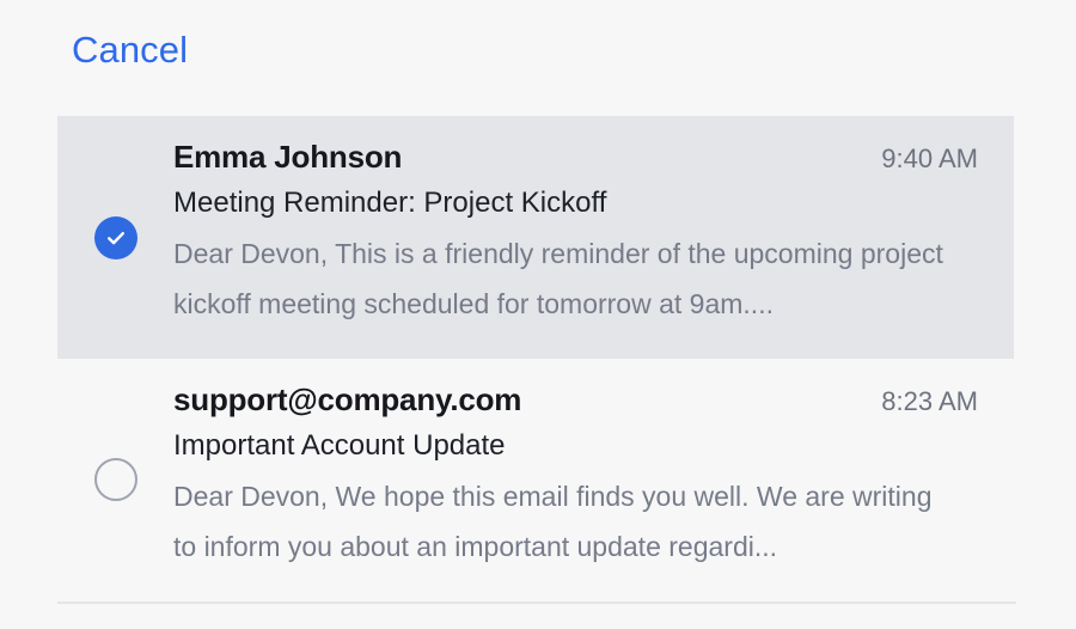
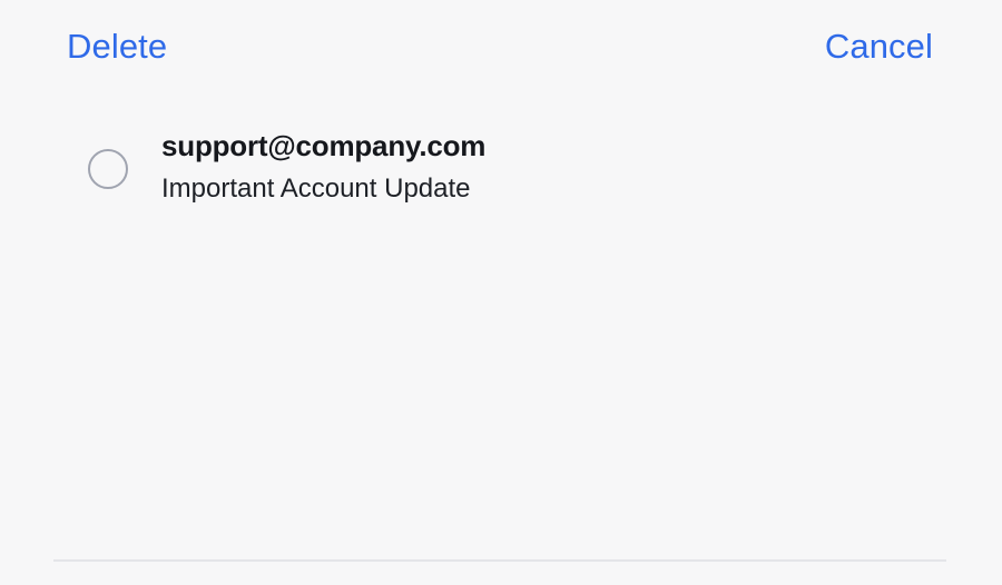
+ Delete
  Cancel
- Emma Johnson
- 9:40 AM
- Meeting Reminder: Project Kickoff
- Dear Devon, This is a friendly reminder of the upcoming project kickoff meeting scheduled for tomorrow at 9am....
  support@company.com
- 8:23 AM
  Important Account Update
- Dear Devon, We hope this email finds you well. We are writing to inform you about an important update regardi...
